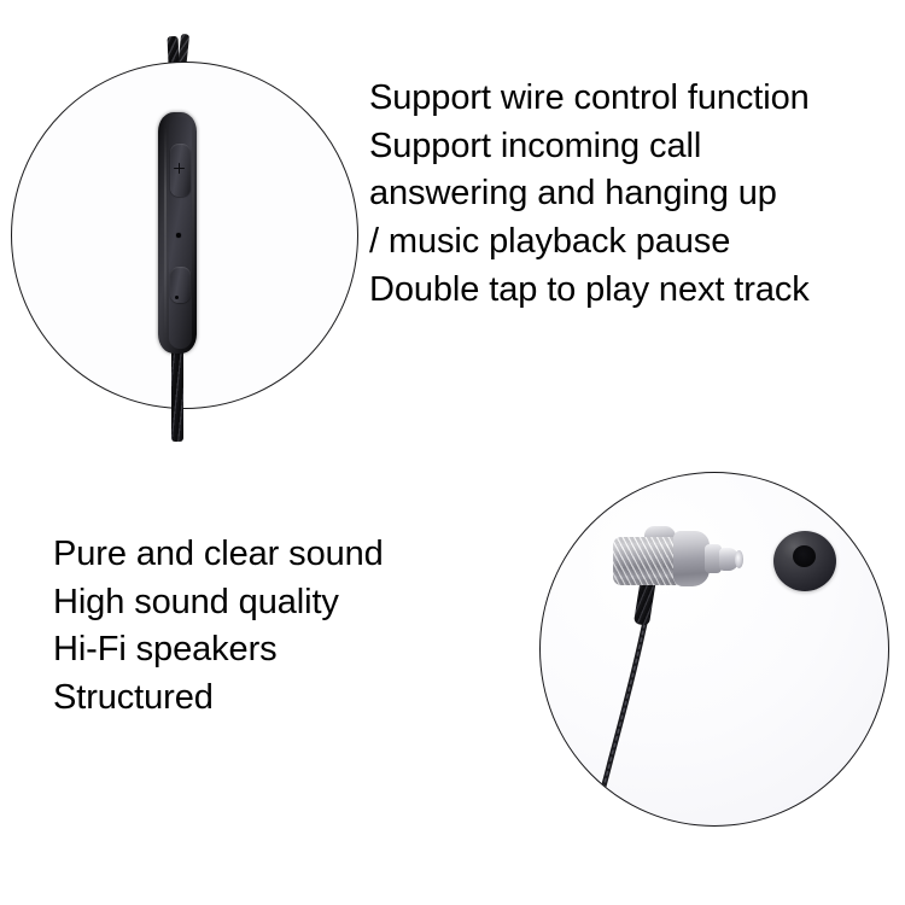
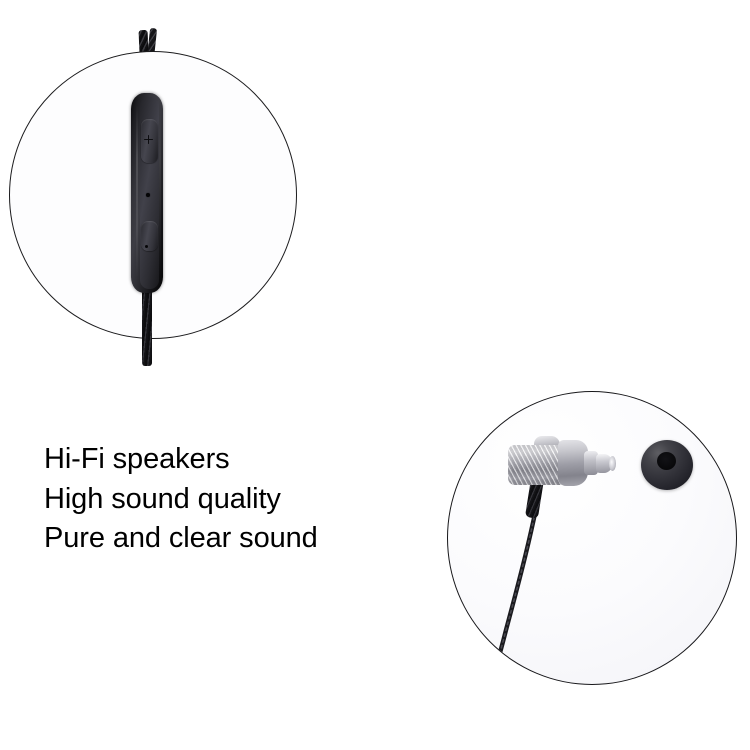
- Support wire control function
- Support incoming call
- answering and hanging up
- / music playback pause
- Double tap to play next track
- Pure and clear sound
+ Hi-Fi speakers
  High sound quality
- Hi-Fi speakers
+ Pure and clear sound
- Structured
